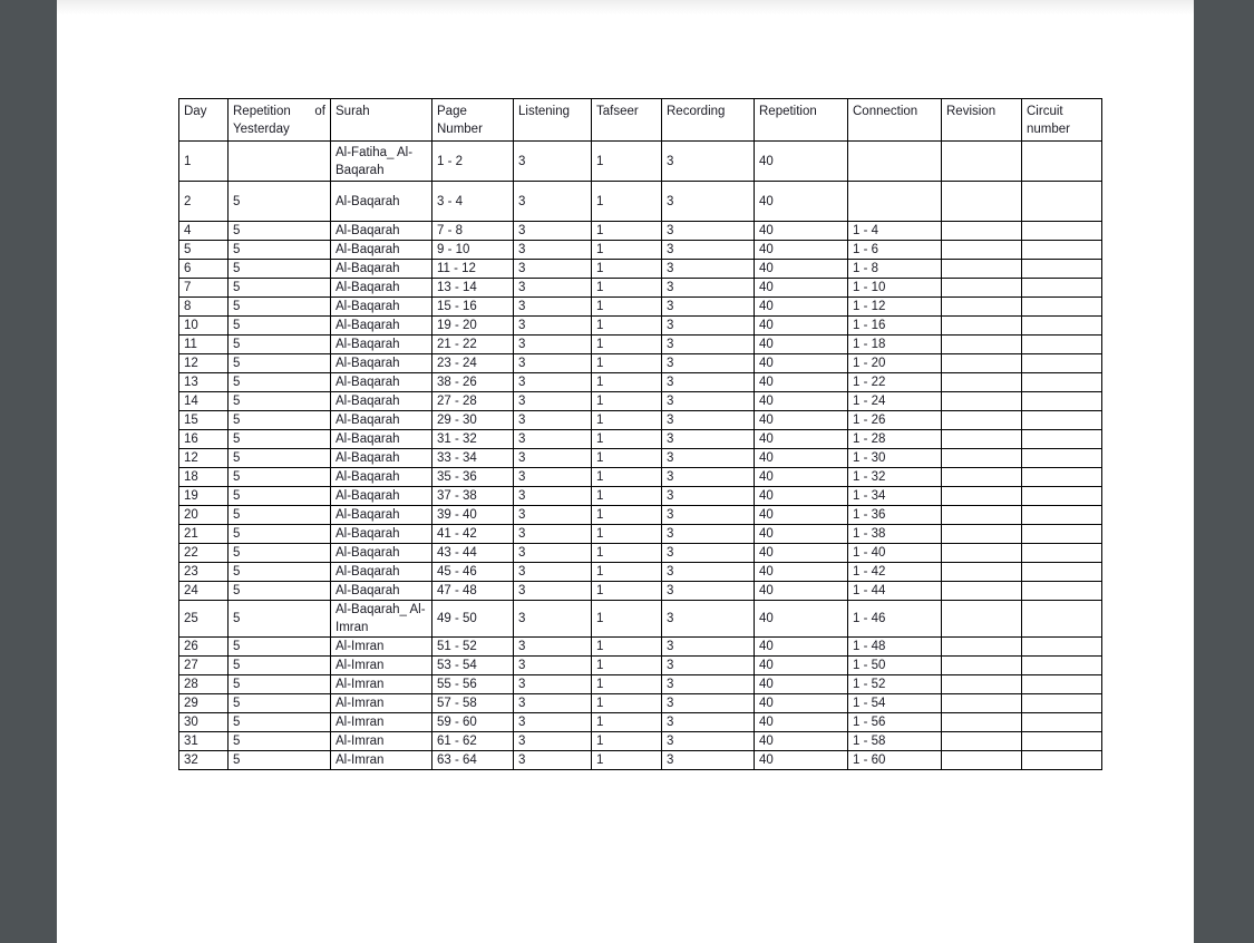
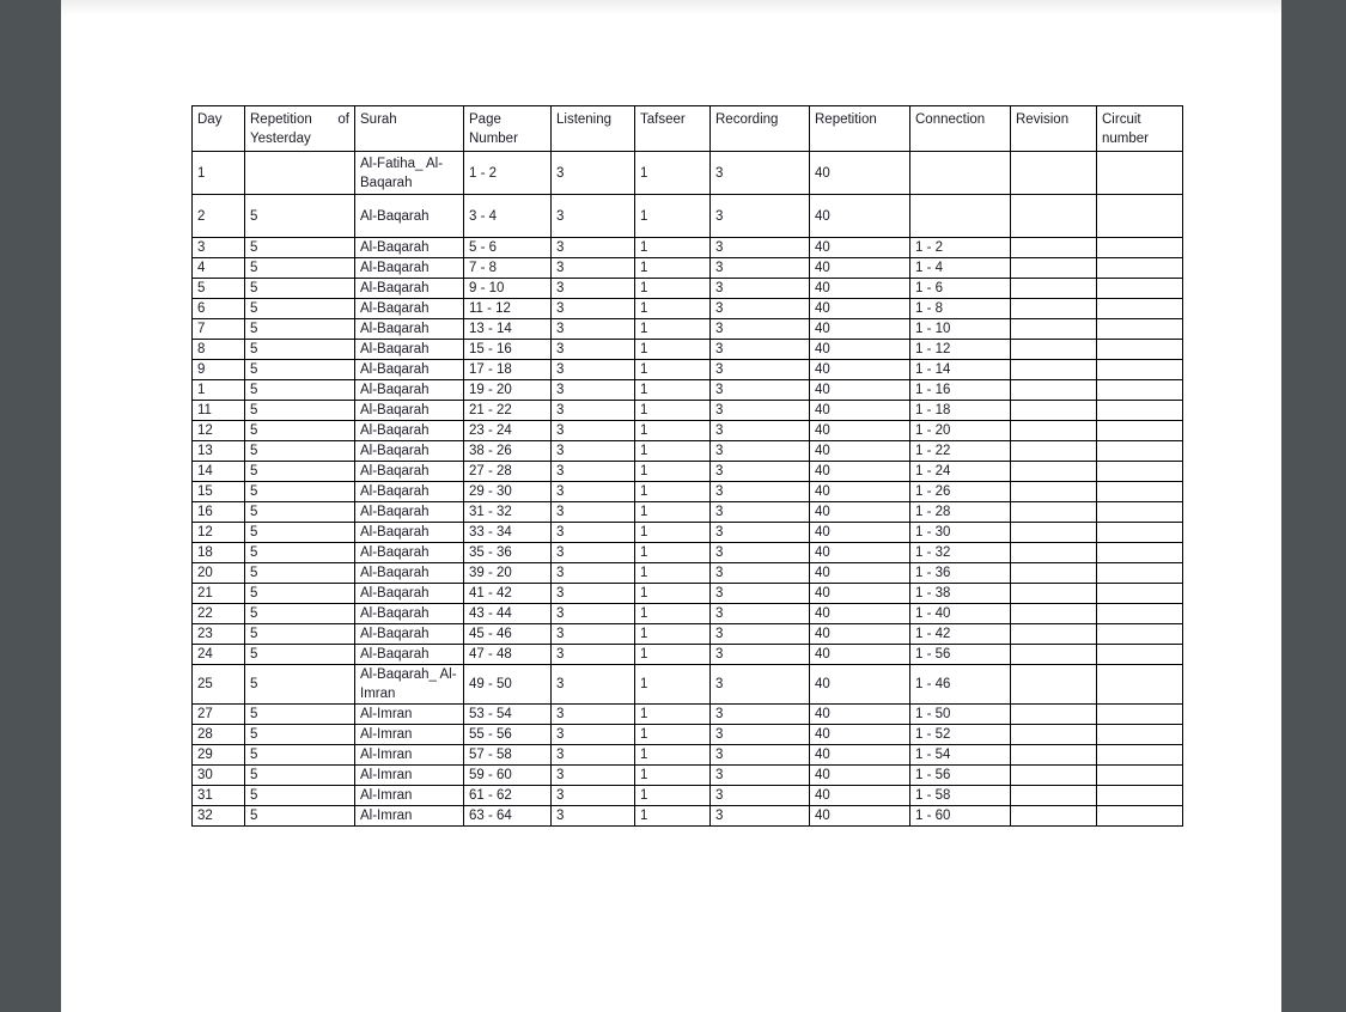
  Day	Repetition of Yesterday	Surah	Page Number	Listening	Tafseer	Recording	Repetition	Connection	Revision	Circuit number
  1		Al-Fatiha_ Al-Baqarah	1 - 2	3	1	3	40
  2	5	Al-Baqarah	3 - 4	3	1	3	40
+ 3	5	Al-Baqarah	5 - 6	3	1	3	40	1 - 2
  4	5	Al-Baqarah	7 - 8	3	1	3	40	1 - 4
  5	5	Al-Baqarah	9 - 10	3	1	3	40	1 - 6
  6	5	Al-Baqarah	11 - 12	3	1	3	40	1 - 8
  7	5	Al-Baqarah	13 - 14	3	1	3	40	1 - 10
  8	5	Al-Baqarah	15 - 16	3	1	3	40	1 - 12
+ 9	5	Al-Baqarah	17 - 18	3	1	3	40	1 - 14
- 10	5	Al-Baqarah	19 - 20	3	1	3	40	1 - 16
+ 1	5	Al-Baqarah	19 - 20	3	1	3	40	1 - 16
  11	5	Al-Baqarah	21 - 22	3	1	3	40	1 - 18
  12	5	Al-Baqarah	23 - 24	3	1	3	40	1 - 20
  13	5	Al-Baqarah	38 - 26	3	1	3	40	1 - 22
  14	5	Al-Baqarah	27 - 28	3	1	3	40	1 - 24
  15	5	Al-Baqarah	29 - 30	3	1	3	40	1 - 26
  16	5	Al-Baqarah	31 - 32	3	1	3	40	1 - 28
  12	5	Al-Baqarah	33 - 34	3	1	3	40	1 - 30
  18	5	Al-Baqarah	35 - 36	3	1	3	40	1 - 32
- 19	5	Al-Baqarah	37 - 38	3	1	3	40	1 - 34
- 20	5	Al-Baqarah	39 - 40	3	1	3	40	1 - 36
+ 20	5	Al-Baqarah	39 - 20	3	1	3	40	1 - 36
  21	5	Al-Baqarah	41 - 42	3	1	3	40	1 - 38
  22	5	Al-Baqarah	43 - 44	3	1	3	40	1 - 40
  23	5	Al-Baqarah	45 - 46	3	1	3	40	1 - 42
- 24	5	Al-Baqarah	47 - 48	3	1	3	40	1 - 44
+ 24	5	Al-Baqarah	47 - 48	3	1	3	40	1 - 56
  25	5	Al-Baqarah_ Al-Imran	49 - 50	3	1	3	40	1 - 46
- 26	5	Al-Imran	51 - 52	3	1	3	40	1 - 48
  27	5	Al-Imran	53 - 54	3	1	3	40	1 - 50
  28	5	Al-Imran	55 - 56	3	1	3	40	1 - 52
  29	5	Al-Imran	57 - 58	3	1	3	40	1 - 54
  30	5	Al-Imran	59 - 60	3	1	3	40	1 - 56
  31	5	Al-Imran	61 - 62	3	1	3	40	1 - 58
  32	5	Al-Imran	63 - 64	3	1	3	40	1 - 60
